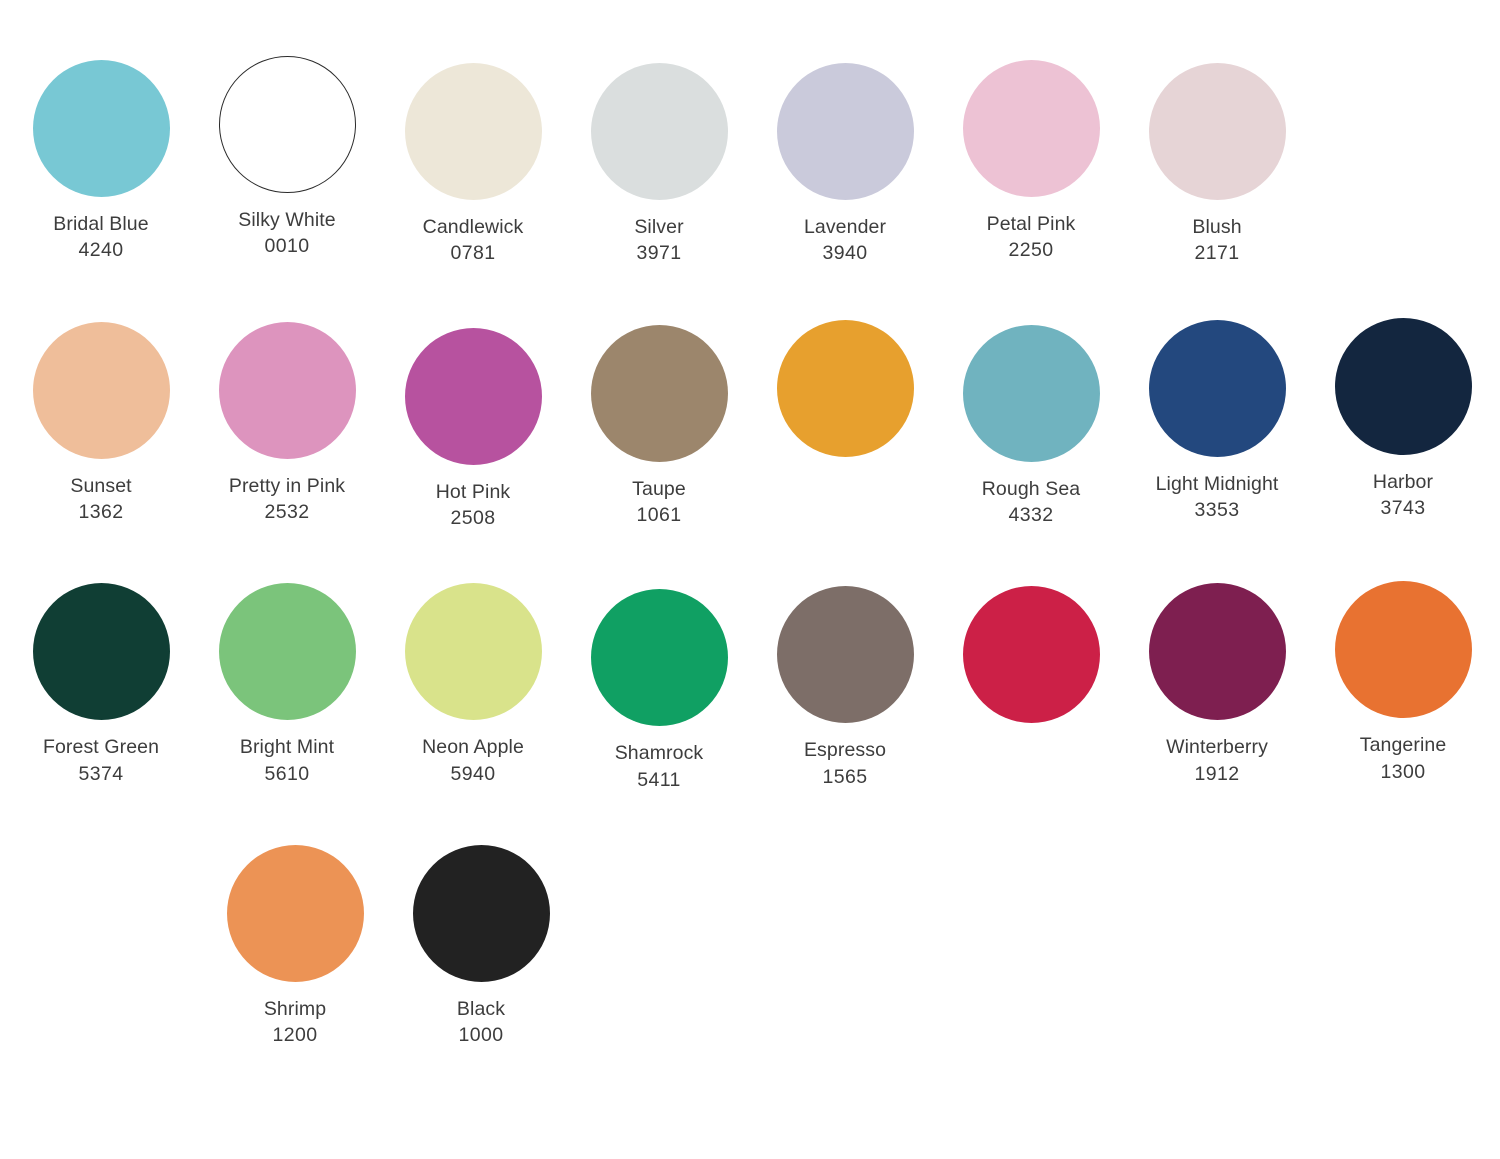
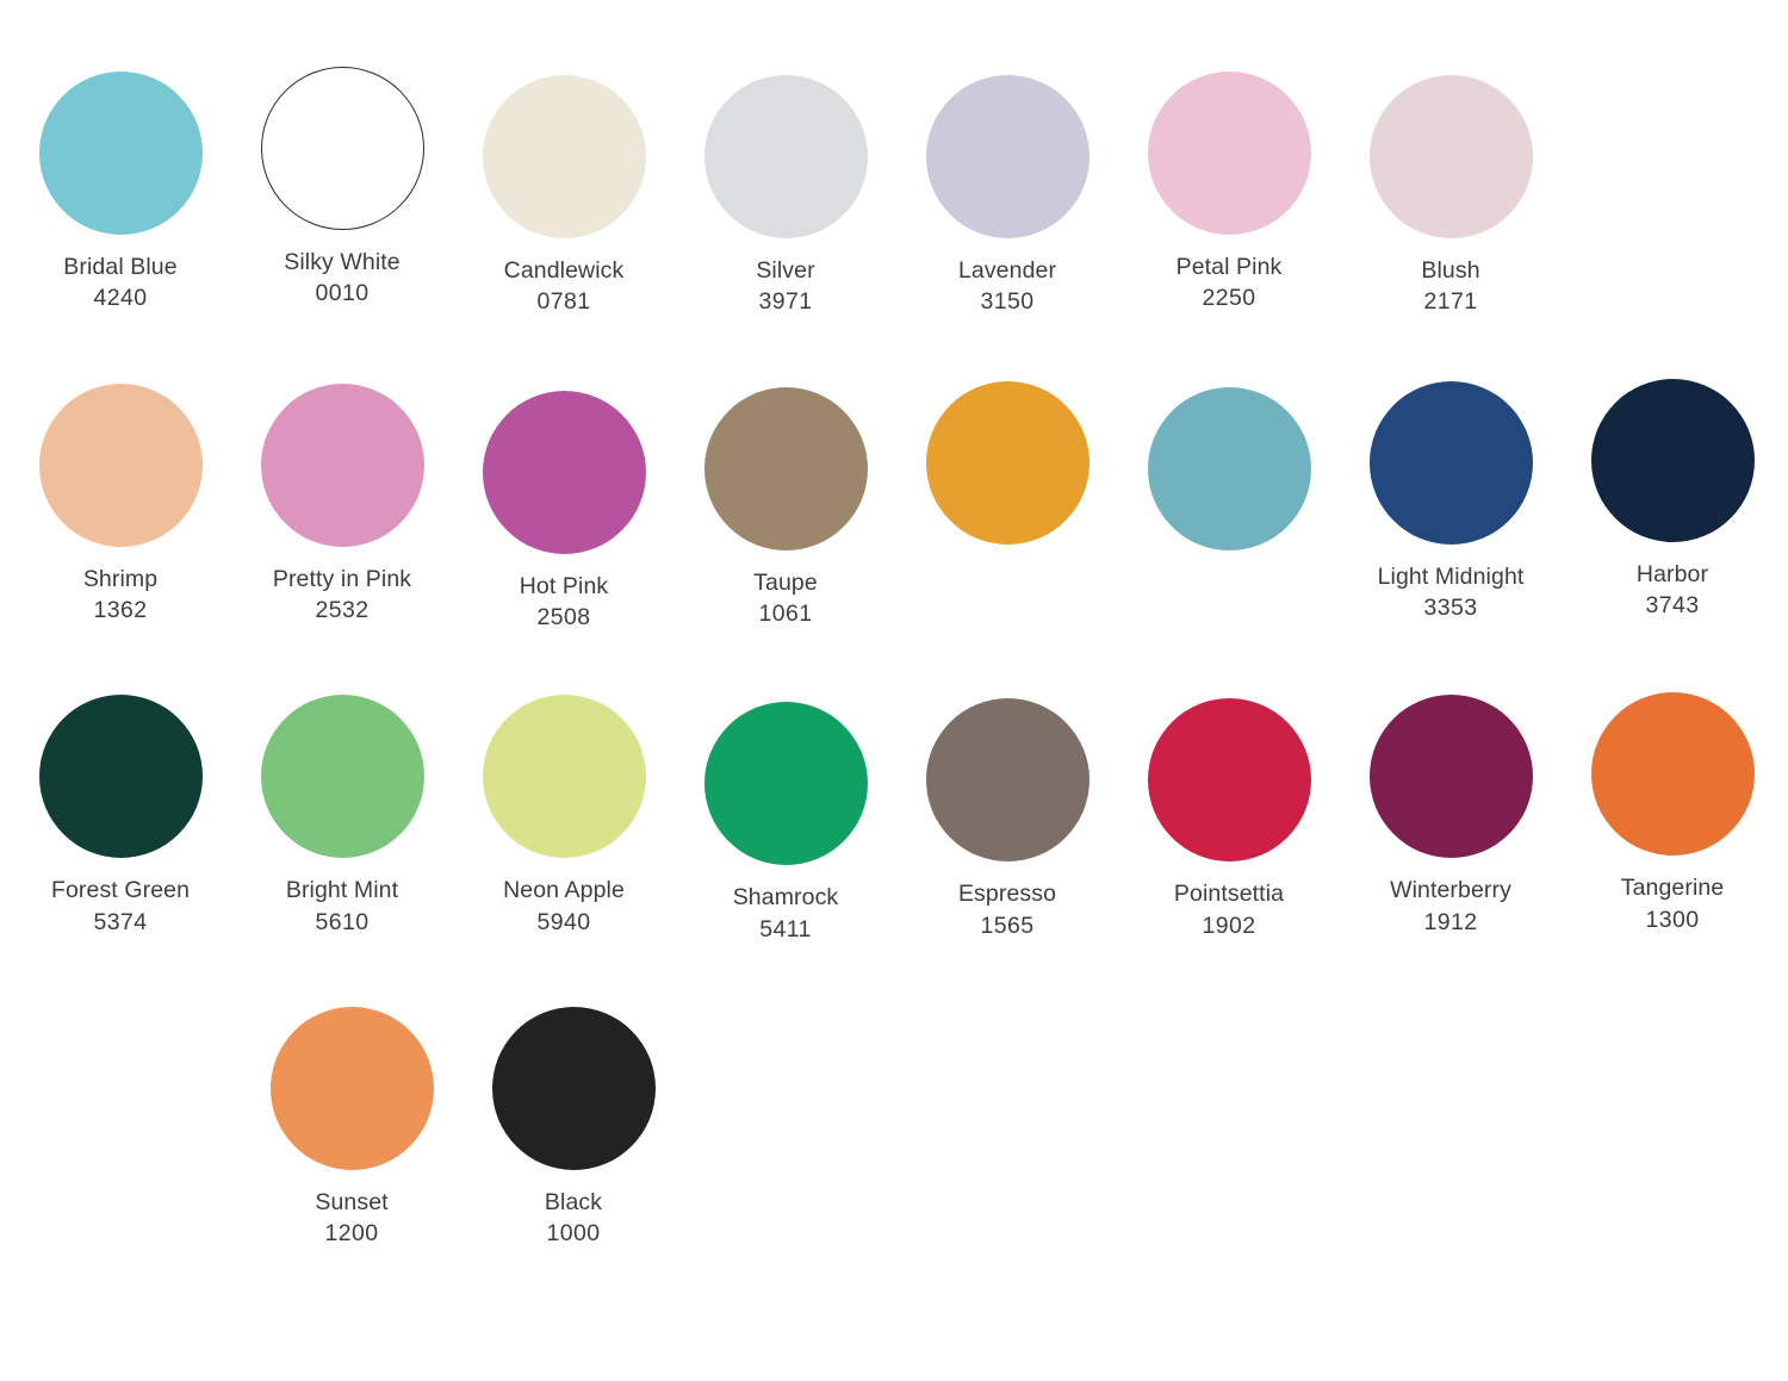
  Bridal Blue
  4240
  Silky White
  0010
  Candlewick
  0781
  Silver
  3971
  Lavender
- 3940
+ 3150
  Petal Pink
  2250
  Blush
  2171
- Sunset
+ Shrimp
  1362
  Pretty in Pink
  2532
  Hot Pink
  2508
  Taupe
  1061
- Rough Sea
- 4332
  Light Midnight
  3353
  Harbor
  3743
  Forest Green
  5374
  Bright Mint
  5610
  Neon Apple
  5940
  Shamrock
  5411
  Espresso
  1565
+ Pointsettia
+ 1902
  Winterberry
  1912
  Tangerine
  1300
- Shrimp
+ Sunset
  1200
  Black
  1000
